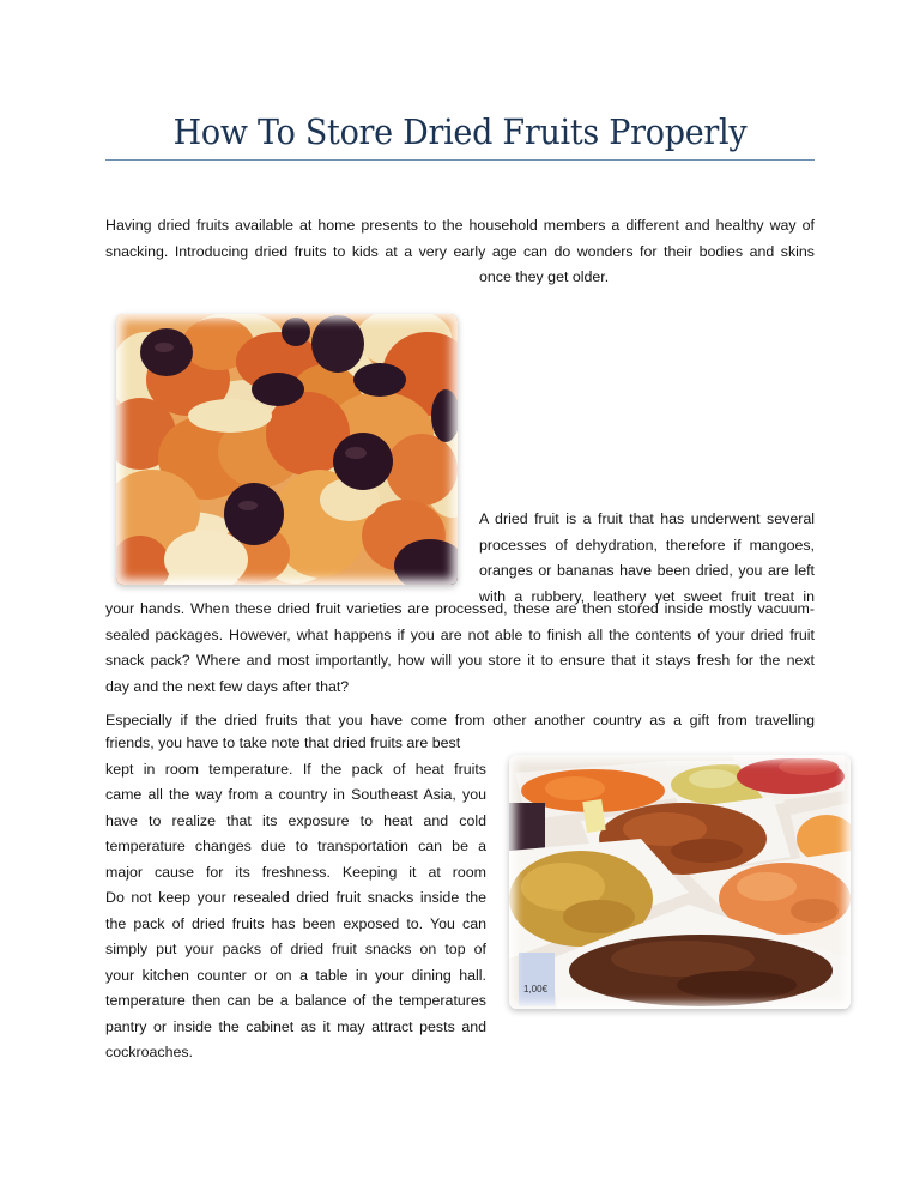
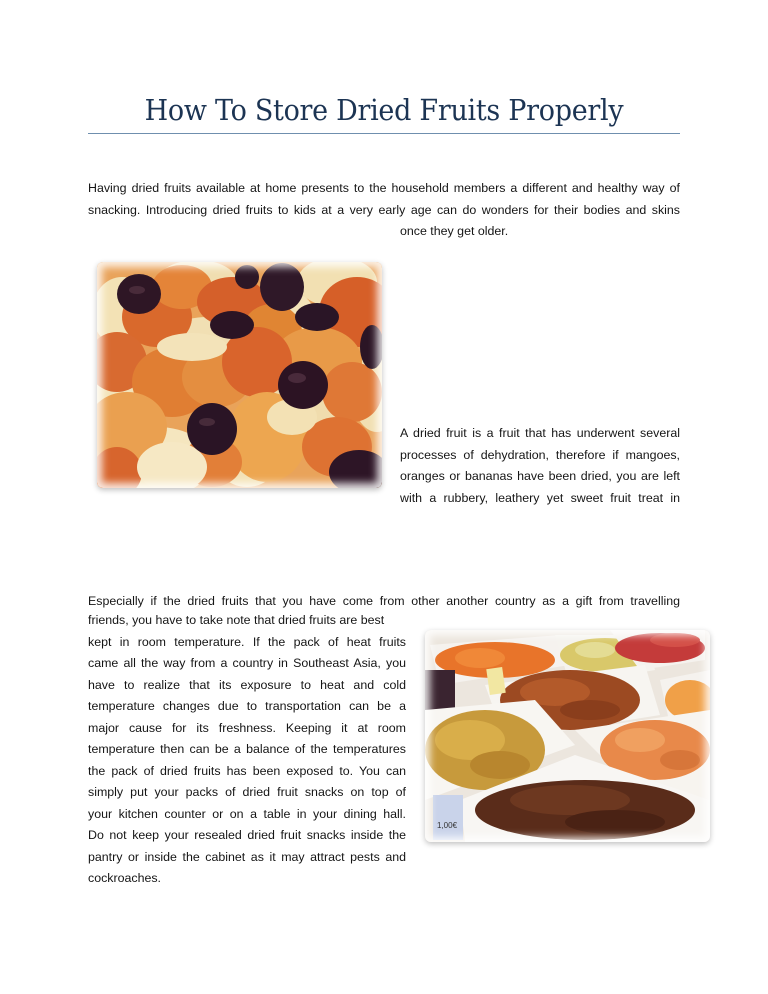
  How To Store Dried Fruits Properly
  Having dried fruits available at home presents to the household members a different and healthy way of
  snacking. Introducing dried fruits to kids at a very early age can do wonders for their bodies and skins
  once they get older.
  A dried fruit is a fruit that has underwent several
  processes of dehydration, therefore if mangoes,
  oranges or bananas have been dried, you are left
  with a rubbery, leathery yet sweet fruit treat in
- your hands. When these dried fruit varieties are processed, these are then stored inside mostly vacuum-
- sealed packages. However, what happens if you are not able to finish all the contents of your dried fruit
- snack pack? Where and most importantly, how will you store it to ensure that it stays fresh for the next
- day and the next few days after that?
  Especially if the dried fruits that you have come from other another country as a gift from travelling
  friends, you have to take note that dried fruits are best
  kept in room temperature. If the pack of heat fruits
  came all the way from a country in Southeast Asia, you
  have to realize that its exposure to heat and cold
  temperature changes due to transportation can be a
  major cause for its freshness. Keeping it at room
- Do not keep your resealed dried fruit snacks inside the
+ temperature then can be a balance of the temperatures
  the pack of dried fruits has been exposed to. You can
  simply put your packs of dried fruit snacks on top of
  your kitchen counter or on a table in your dining hall.
- temperature then can be a balance of the temperatures
+ Do not keep your resealed dried fruit snacks inside the
  pantry or inside the cabinet as it may attract pests and
  cockroaches.
  1,00€
